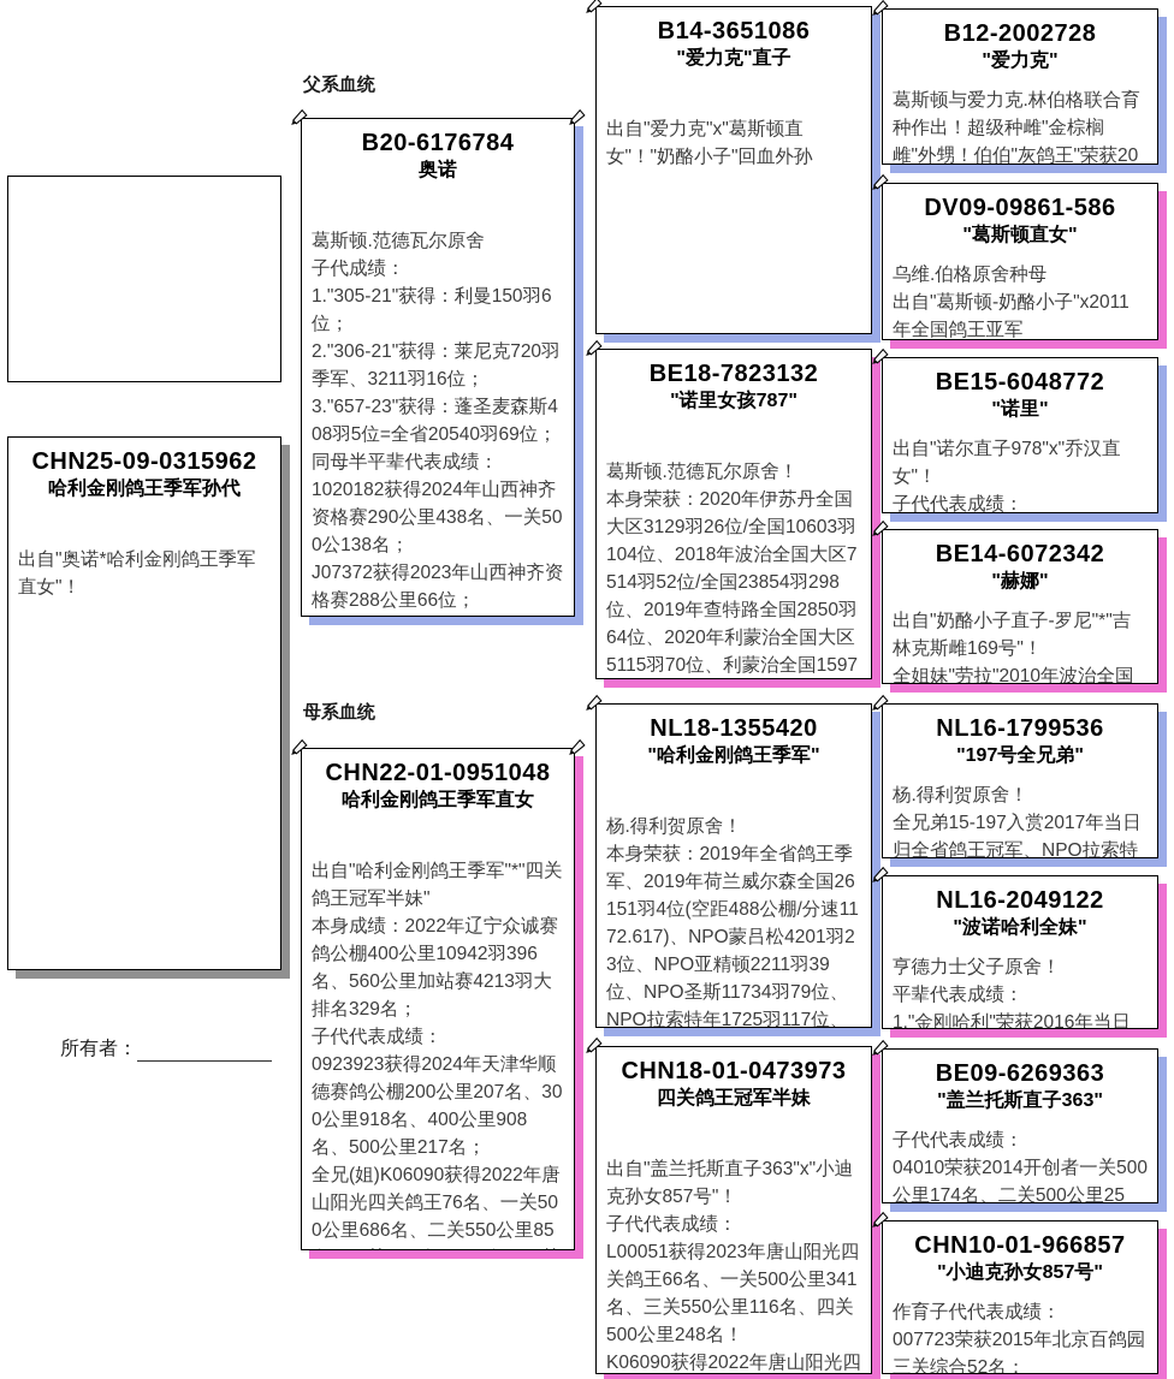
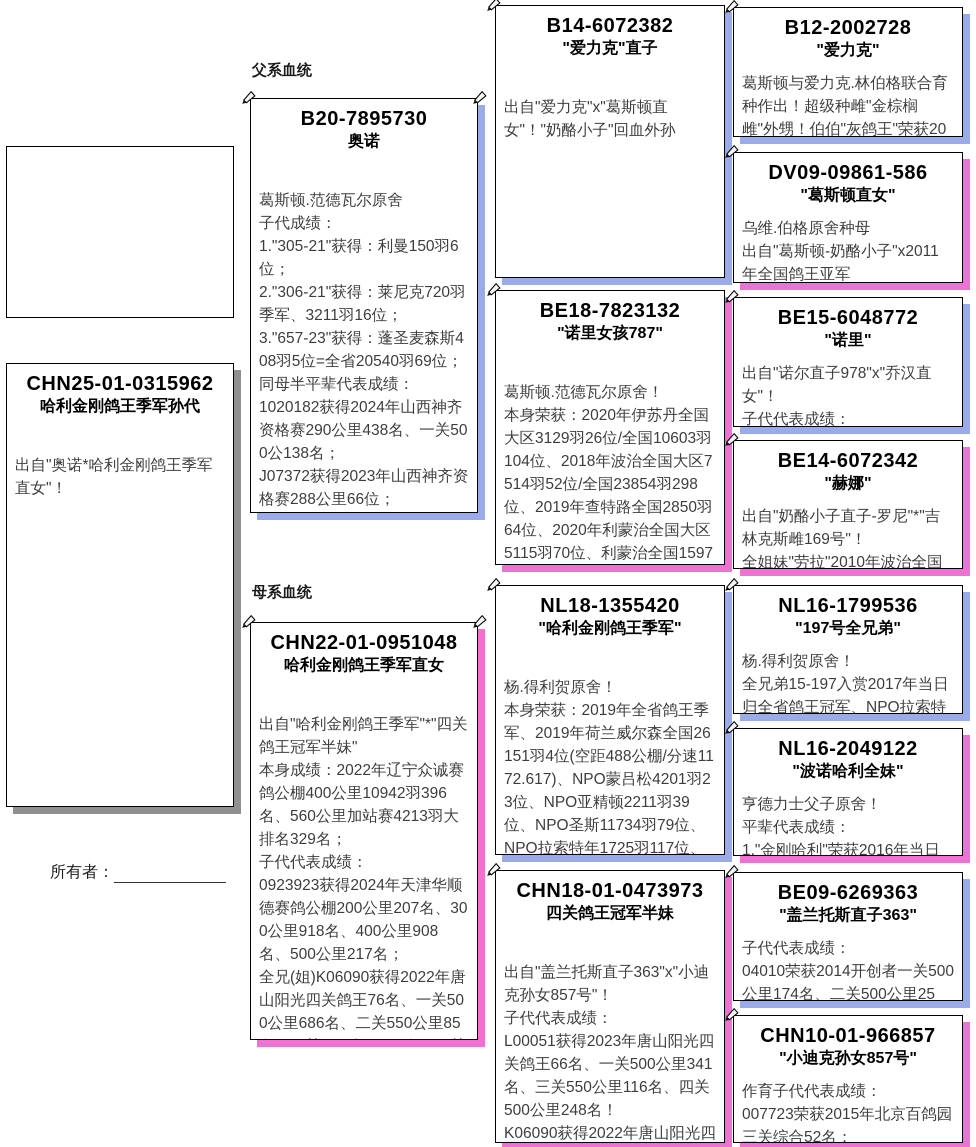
  父系血统
  母系血统
- CHN25-09-0315962
+ CHN25-01-0315962
  哈利金刚鸽王季军孙代
  出自"奥诺*哈利金刚鸽王季军直女"！
  所有者：
- B20-6176784
+ B20-7895730
  奥诺
  葛斯顿.范德瓦尔原舍
  子代成绩：
  1."305-21"获得：利曼150羽6位；
  2."306-21"获得：莱尼克720羽季军、3211羽16位；
  3."657-23"获得：蓬圣麦森斯408羽5位=全省20540羽69位；
  同母半平辈代表成绩：
  1020182获得2024年山西神齐资格赛290公里438名、一关500公138名；
  J07372获得2023年山西神齐资格赛288公里66位；
  CHN22-01-0951048
  哈利金刚鸽王季军直女
  出自"哈利金刚鸽王季军"*"四关鸽王冠军半妹"
  本身成绩：2022年辽宁众诚赛鸽公棚400公里10942羽396名、560公里加站赛4213羽大排名329名；
  子代代表成绩：
  0923923获得2024年天津华顺德赛鸽公棚200公里207名、300公里918名、400公里908名、500公里217名；
- B14-3651086
+ B14-6072382
  "爱力克"直子
  出自"爱力克"x"葛斯顿直女"！"奶酪小子"回血外孙
  BE18-7823132
  "诺里女孩787"
  葛斯顿.范德瓦尔原舍！
  本身荣获：2020年伊苏丹全国大区3129羽26位/全国10603羽104位、2018年波治全国大区7514羽52位/全国23854羽298位、2019年查特路全国2850羽64位、2020年利蒙治全国大区5115羽70位、利蒙治全国1597
  NL18-1355420
  "哈利金刚鸽王季军"
  杨.得利贺原舍！
  本身荣获：2019年全省鸽王季军、2019年荷兰威尔森全国26151羽4位(空距488公棚/分速1172.617)、NPO蒙吕松4201羽23位、NPO亚精顿2211羽39位、NPO圣斯11734羽79位、NPO拉索特年1725羽117位、
  CHN18-01-0473973
  四关鸽王冠军半妹
  出自"盖兰托斯直子363"x"小迪克孙女857号"！
  子代代表成绩：
  L00051获得2023年唐山阳光四关鸽王66名、一关500公里341名、三关550公里116名、四关500公里248名！
  B12-2002728
  "爱力克"
  葛斯顿与爱力克.林伯格联合育种作出！超级种雌"金棕榈雌"外甥！伯伯"灰鸽王"荣获20
  DV09-09861-586
  "葛斯顿直女"
  乌维.伯格原舍种母
  出自"葛斯顿-奶酪小子"x2011年全国鸽王亚军
  BE15-6048772
  "诺里"
  出自"诺尔直子978"x"乔汉直女"！
  子代代表成绩：
  BE14-6072342
  "赫娜"
  出自"奶酪小子直子-罗尼"*"吉林克斯雌169号"！
  全姐妹"劳拉"2010年波治全国
  NL16-1799536
  "197号全兄弟"
  杨.得利贺原舍！
  全兄弟15-197入赏2017年当日归全省鸽王冠军、NPO拉索特
  NL16-2049122
  "波诺哈利全妹"
  亨德力士父子原舍！
  平辈代表成绩：
  1."金刚哈利"荣获2016年当日
  BE09-6269363
  "盖兰托斯直子363"
  子代代表成绩：
  04010荣获2014开创者一关500公里174名、二关500公里25
  CHN10-01-966857
  "小迪克孙女857号"
  作育子代代表成绩：
  007723荣获2015年北京百鸽园三关综合52名；
